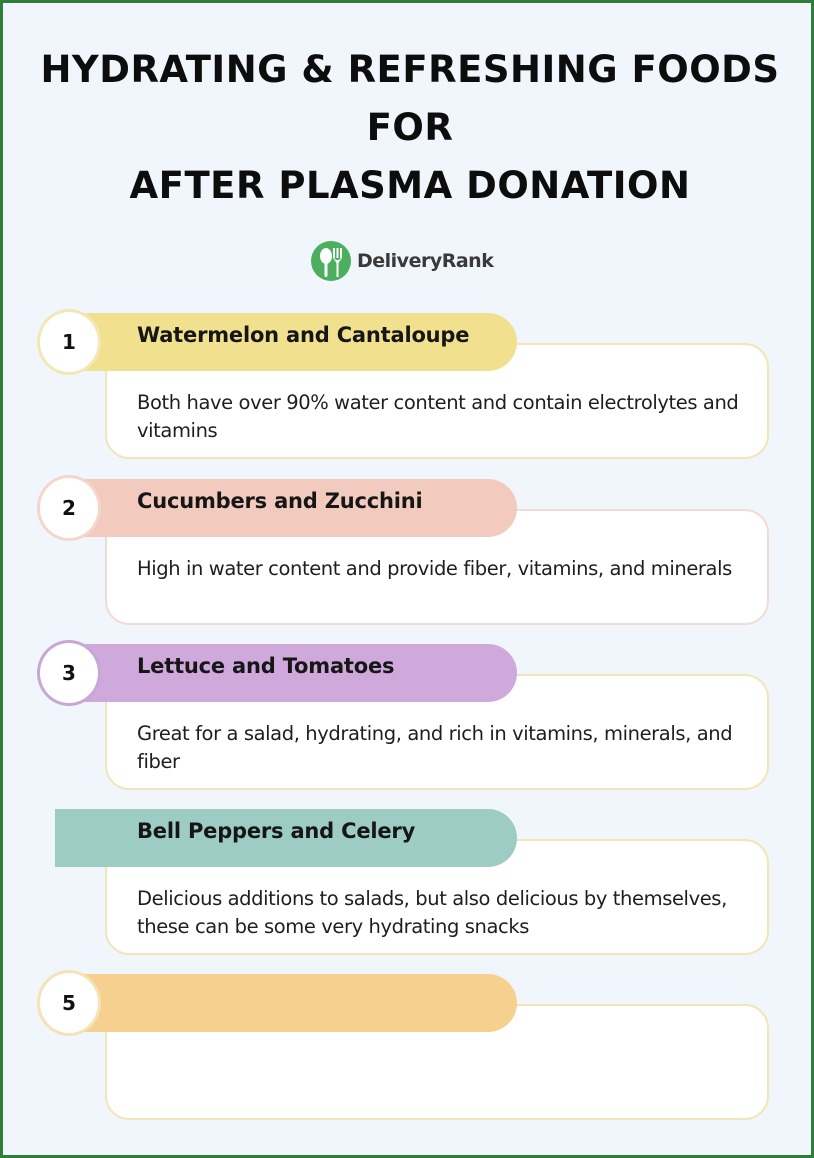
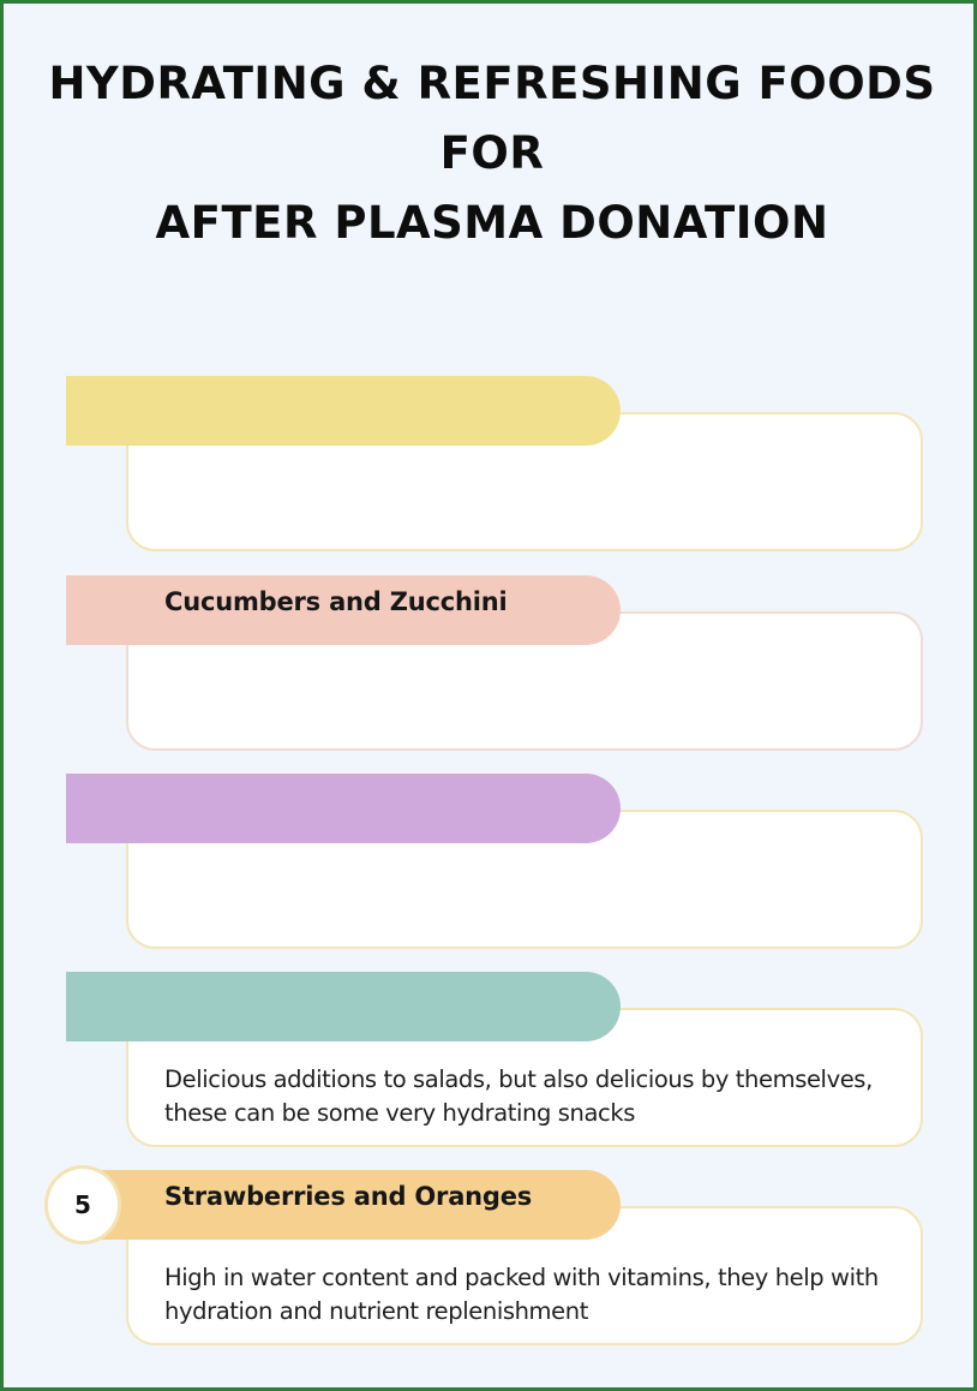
  HYDRATING & REFRESHING FOODS
  FOR
  AFTER PLASMA DONATION
- DeliveryRank
- 1
- Watermelon and Cantaloupe
- Both have over 90% water content and contain electrolytes and vitamins
- 2
  Cucumbers and Zucchini
- High in water content and provide fiber, vitamins, and minerals
- 3
- Lettuce and Tomatoes
- Great for a salad, hydrating, and rich in vitamins, minerals, and fiber
- Bell Peppers and Celery
  Delicious additions to salads, but also delicious by themselves, these can be some very hydrating snacks
  5
+ Strawberries and Oranges
+ High in water content and packed with vitamins, they help with hydration and nutrient replenishment
